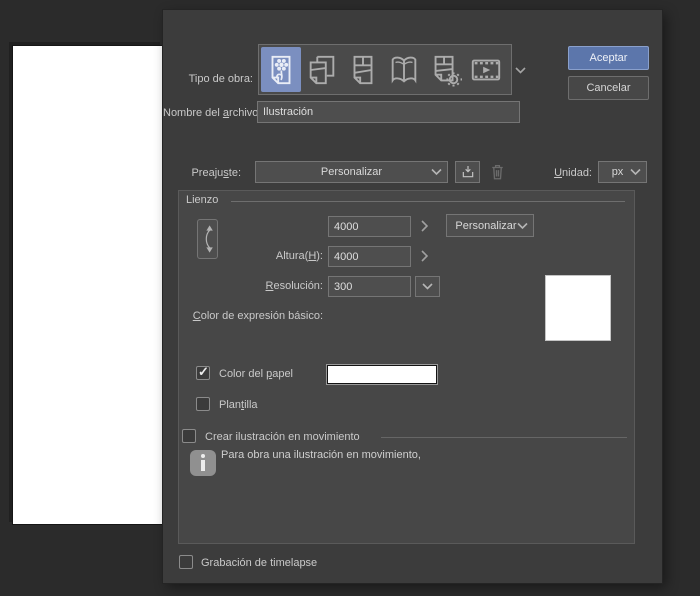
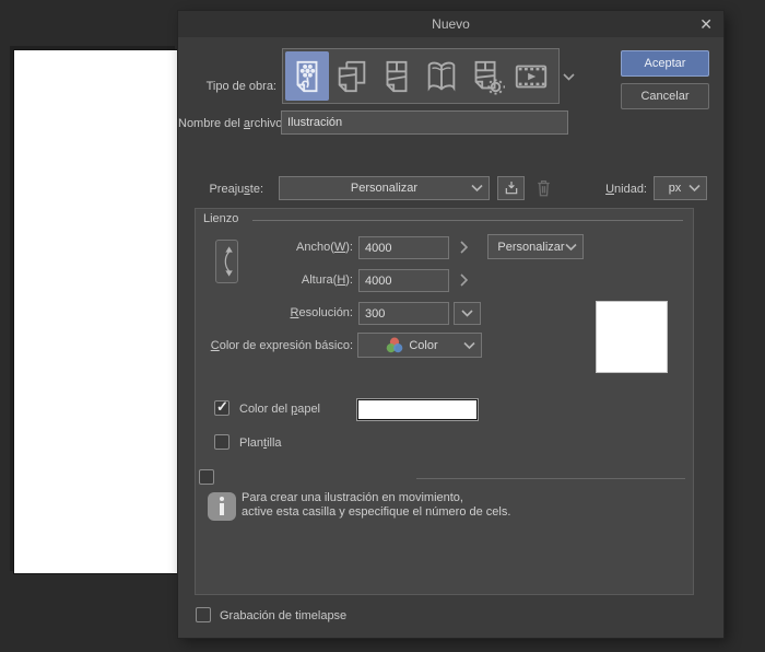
+ Nuevo
+ ✕
  Tipo de obra:
  Aceptar
  Cancelar
  Nombre del archivo
  Ilustración
  Preajuste:
  Personalizar
  Unidad:
  px
  Lienzo
+ Ancho(W):
  4000
  Personalizar
  Altura(H):
  4000
  Resolución:
  300
  Color de expresión básico:
+ Color
  Color del papel
  Plantilla
- Crear ilustración en movimiento
- Para obra una ilustración en movimiento,
+ Para crear una ilustración en movimiento,
+ active esta casilla y especifique el número de cels.
  Grabación de timelapse
